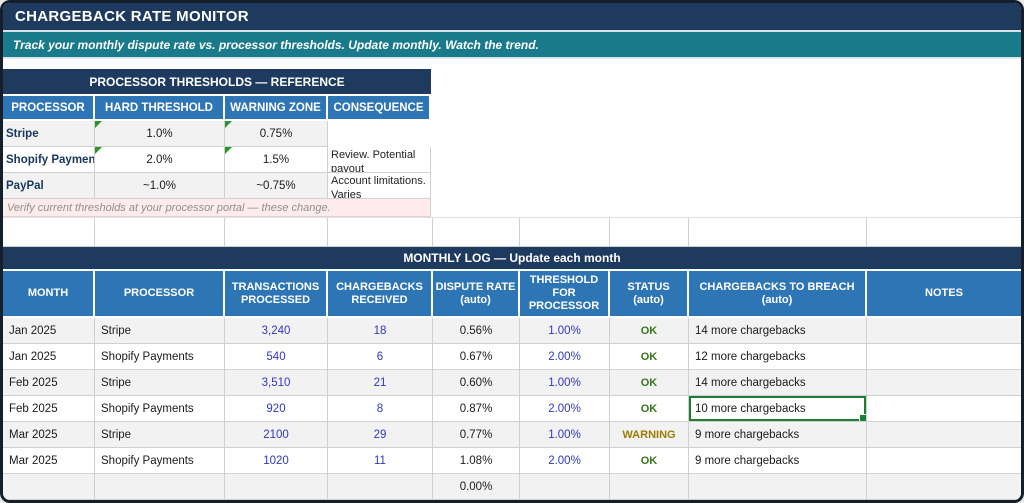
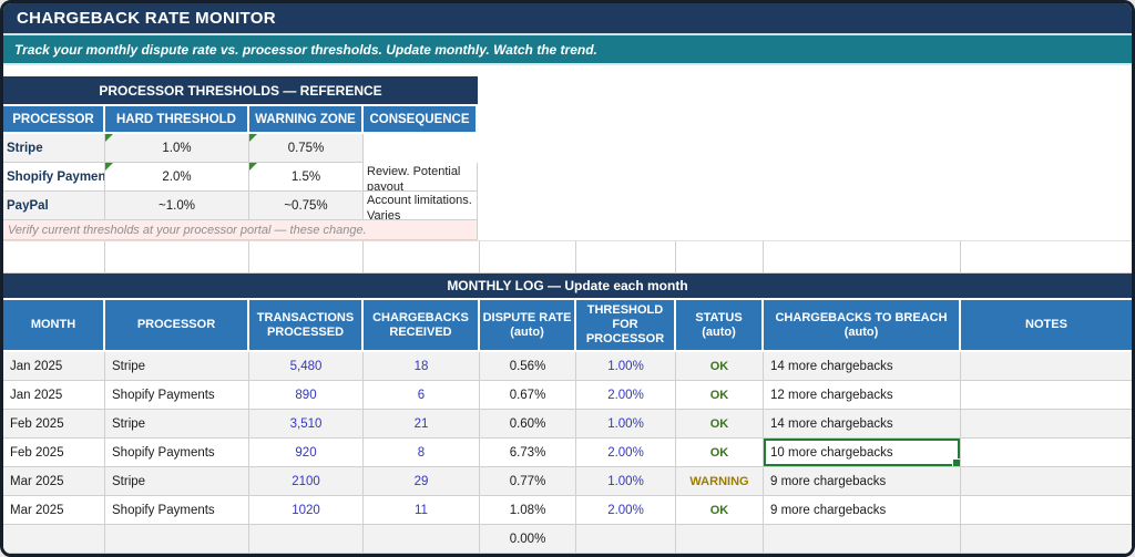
  CHARGEBACK RATE MONITOR
  Track your monthly dispute rate vs. processor thresholds. Update monthly. Watch the trend.
  PROCESSOR THRESHOLDS — REFERENCE
  PROCESSOR
  HARD THRESHOLD
  WARNING ZONE
  CONSEQUENCE
  Stripe
  1.0%
  0.75%
  Shopify Paymen
  2.0%
  1.5%
  Review. Potential payout
  PayPal
  ~1.0%
  ~0.75%
  Account limitations. Varies
  Verify current thresholds at your processor portal — these change.
  MONTHLY LOG — Update each month
  MONTH
  PROCESSOR
  TRANSACTIONS PROCESSED
  CHARGEBACKS RECEIVED
  DISPUTE RATE (auto)
  THRESHOLD FOR PROCESSOR
  STATUS (auto)
  CHARGEBACKS TO BREACH (auto)
  NOTES
  Jan 2025
  Stripe
- 3,240
+ 5,480
  18
  0.56%
  1.00%
  OK
  14 more chargebacks
  Jan 2025
  Shopify Payments
- 540
+ 890
  6
  0.67%
  2.00%
  OK
  12 more chargebacks
  Feb 2025
  Stripe
  3,510
  21
  0.60%
  1.00%
  OK
  14 more chargebacks
  Feb 2025
  Shopify Payments
  920
  8
- 0.87%
+ 6.73%
  2.00%
  OK
  10 more chargebacks
  Mar 2025
  Stripe
  2100
  29
  0.77%
  1.00%
  WARNING
  9 more chargebacks
  Mar 2025
  Shopify Payments
  1020
  11
  1.08%
  2.00%
  OK
  9 more chargebacks
  0.00%
